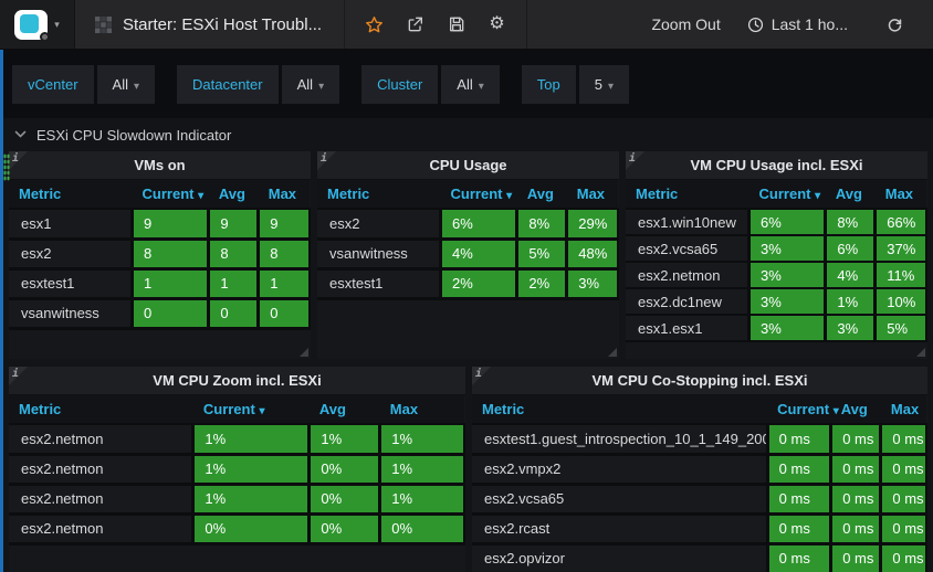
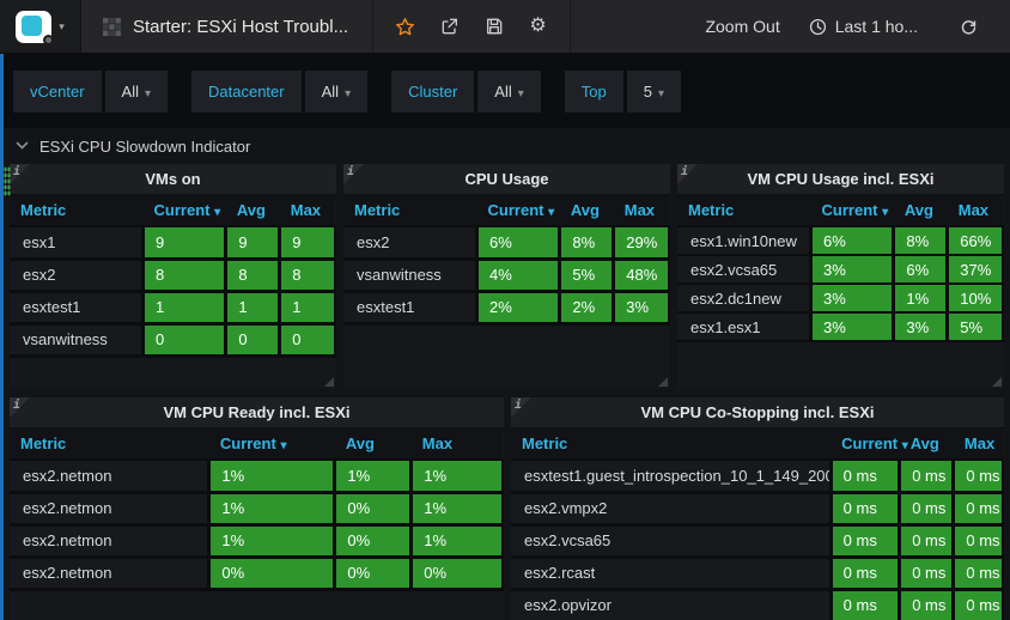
  ▾
  Starter: ESXi Host Troubl...
  ⚙
  Zoom Out
  Last 1 ho...
  vCenter
  All ▾
  Datacenter
  All ▾
  Cluster
  All ▾
  Top
  5 ▾
  ESXi CPU Slowdown Indicator
  i
  VMs on
  Metric	Current ▾	Avg	Max
  esx1	9	9	9
  esx2	8	8	8
  esxtest1	1	1	1
  vsanwitness	0	0	0
  i
  CPU Usage
  Metric	Current ▾	Avg	Max
  esx2	6%	8%	29%
  vsanwitness	4%	5%	48%
  esxtest1	2%	2%	3%
  i
  VM CPU Usage incl. ESXi
  Metric	Current ▾	Avg	Max
  esx1.win10new	6%	8%	66%
  esx2.vcsa65	3%	6%	37%
- esx2.netmon	3%	4%	11%
  esx2.dc1new	3%	1%	10%
  esx1.esx1	3%	3%	5%
  i
- VM CPU Zoom incl. ESXi
+ VM CPU Ready incl. ESXi
  Metric	Current ▾	Avg	Max
  esx2.netmon	1%	1%	1%
  esx2.netmon	1%	0%	1%
  esx2.netmon	1%	0%	1%
  esx2.netmon	0%	0%	0%
  i
  VM CPU Co-Stopping incl. ESXi
  Metric	Current ▾	Avg	Max
  esxtest1.guest_introspection_10_1_149_200	0 ms	0 ms	0 ms
  esx2.vmpx2	0 ms	0 ms	0 ms
  esx2.vcsa65	0 ms	0 ms	0 ms
  esx2.rcast	0 ms	0 ms	0 ms
  esx2.opvizor	0 ms	0 ms	0 ms
